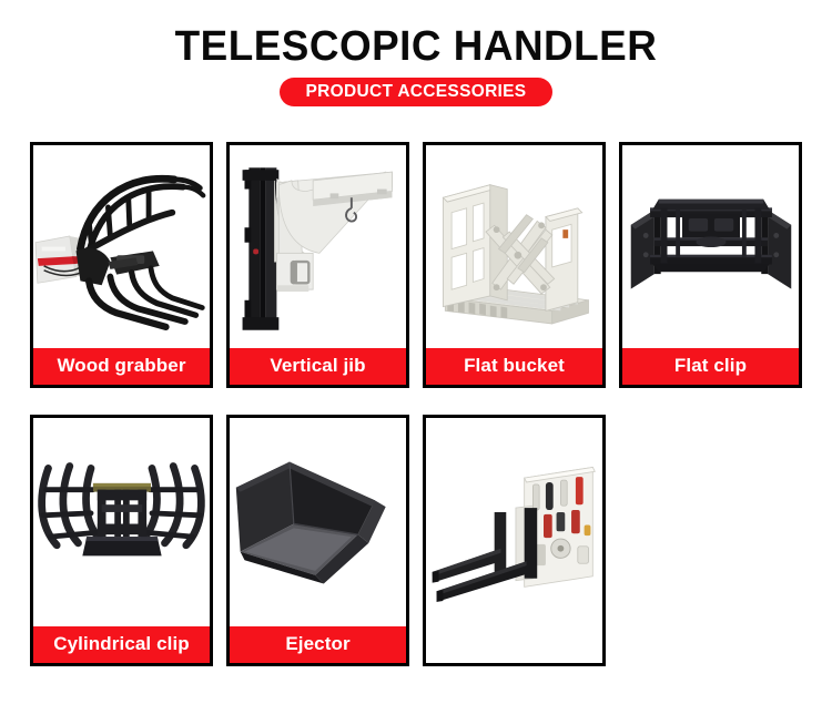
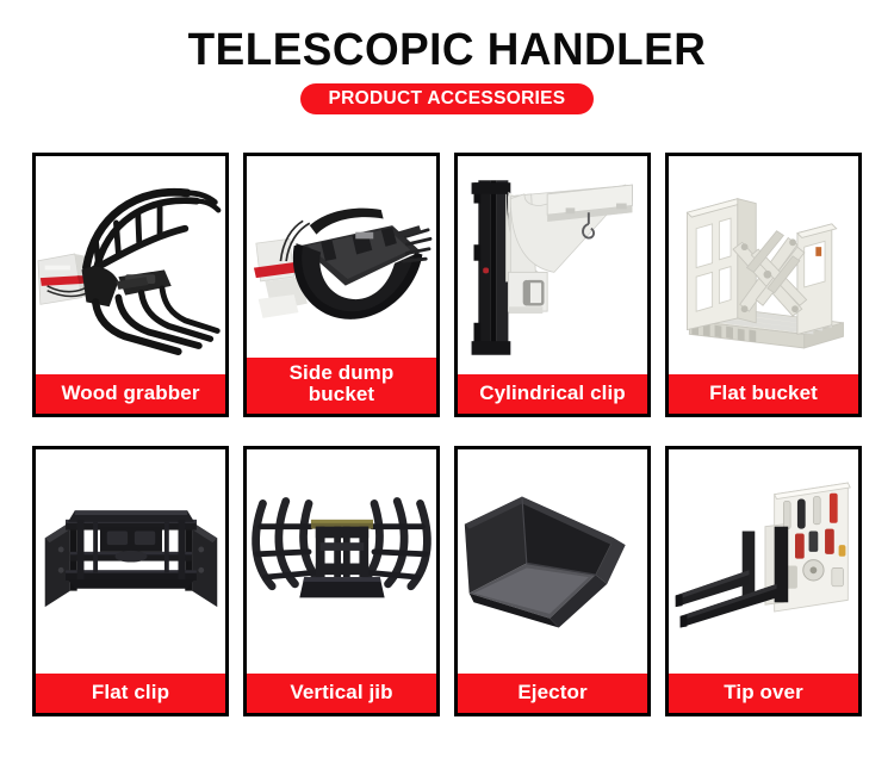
  TELESCOPIC HANDLER
  PRODUCT ACCESSORIES
  Wood grabber
+ Side dump
+ bucket
- Vertical jib
+ Cylindrical clip
  Flat bucket
  Flat clip
- Cylindrical clip
+ Vertical jib
  Ejector
+ Tip over
